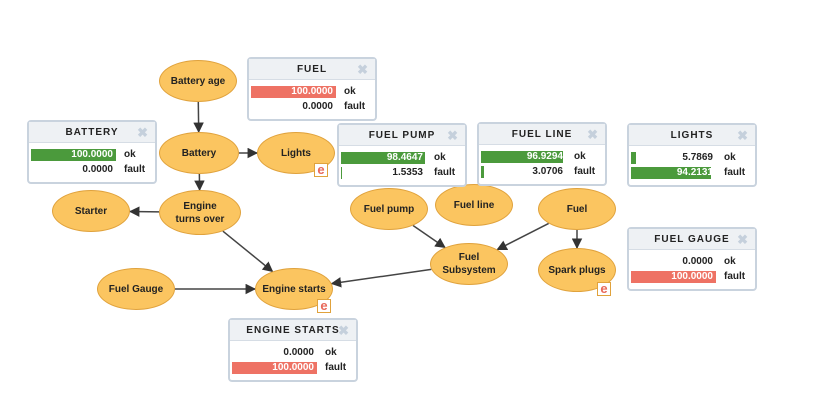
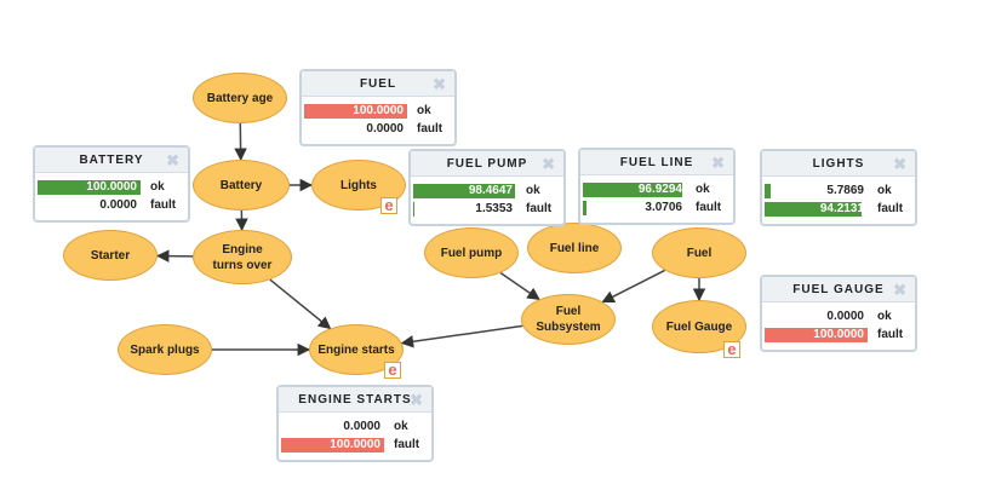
  Battery age
  Battery
  Lights
  e
  Engine turns over
  Starter
- Fuel Gauge
+ Spark plugs
  Engine starts
  e
  Fuel pump
  Fuel line
  Fuel
  Fuel Subsystem
- Spark plugs
+ Fuel Gauge
  e
  FUEL
  ✖
  100.0000
  ok
  0.0000
  fault
  BATTERY
  ✖
  100.0000
  ok
  0.0000
  fault
  FUEL PUMP
  ✖
  98.4647
  ok
  1.5353
  fault
  FUEL LINE
  ✖
  96.9294
  ok
  3.0706
  fault
  LIGHTS
  ✖
  5.7869
  ok
  94.2131
  fault
  FUEL GAUGE
  ✖
  0.0000
  ok
  100.0000
  fault
  ENGINE STARTS
  ✖
  0.0000
  ok
  100.0000
  fault
